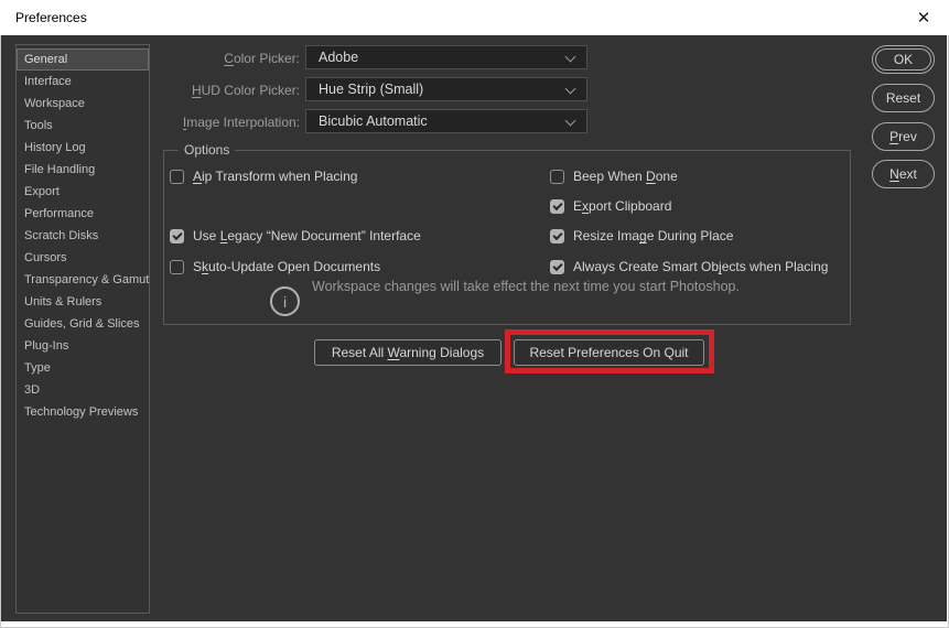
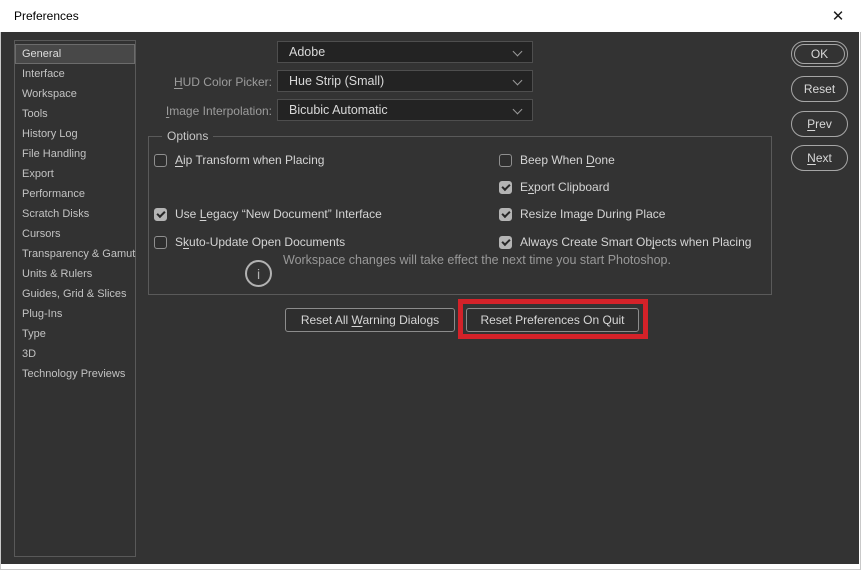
  Preferences
  ✕
  General
  Interface
  Workspace
  Tools
  History Log
  File Handling
  Export
  Performance
  Scratch Disks
  Cursors
  Transparency & Gamut
  Units & Rulers
  Guides, Grid & Slices
  Plug-Ins
  Type
  3D
  Technology Previews
- Color Picker:
  Adobe
  HUD Color Picker:
  Hue Strip (Small)
  Image Interpolation:
  Bicubic Automatic
  Options
  Aip Transform when Placing
  Use Legacy “New Document” Interface
  Skuto-Update Open Documents
  Beep When Done
  Export Clipboard
  Resize Image During Place
  Always Create Smart Objects when Placing
  i
  Workspace changes will take effect the next time you start Photoshop.
  Reset All Warning Dialogs
  Reset Preferences On Quit
  OK
  Reset
  Prev
  Next
